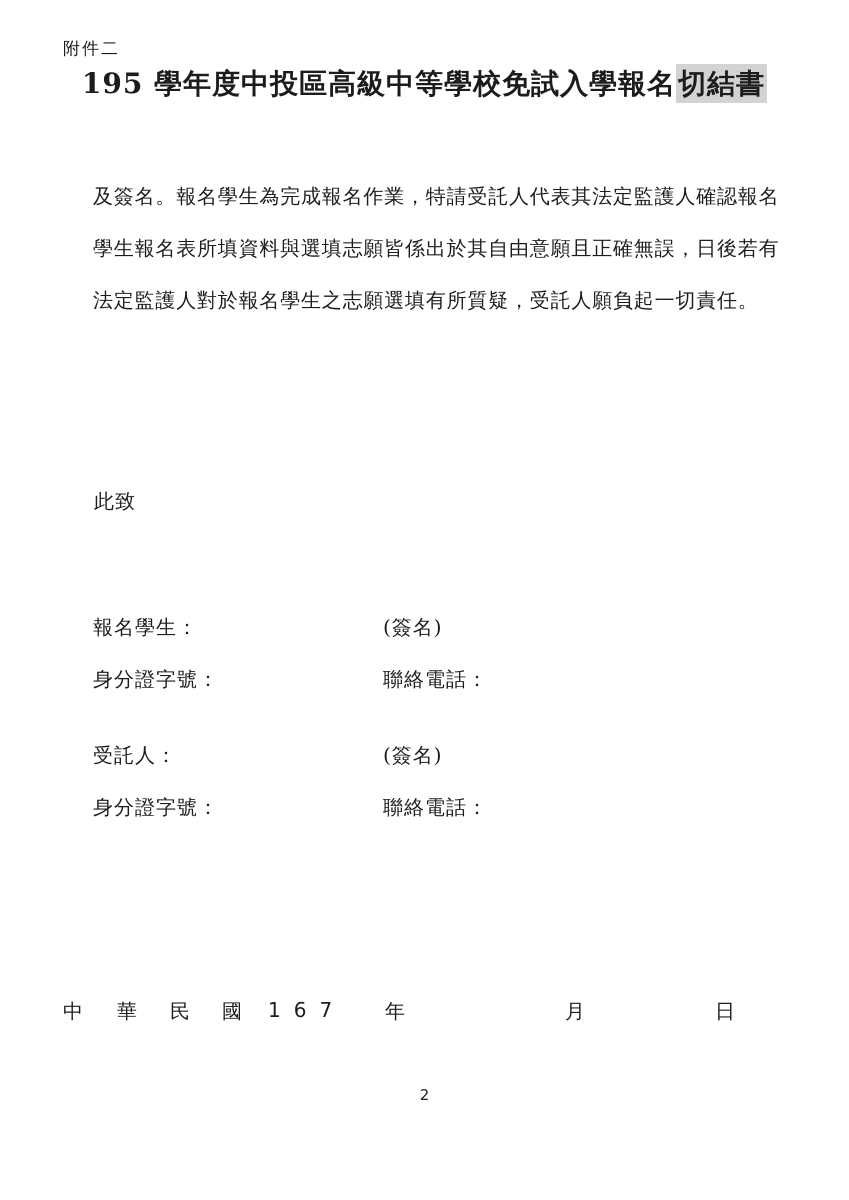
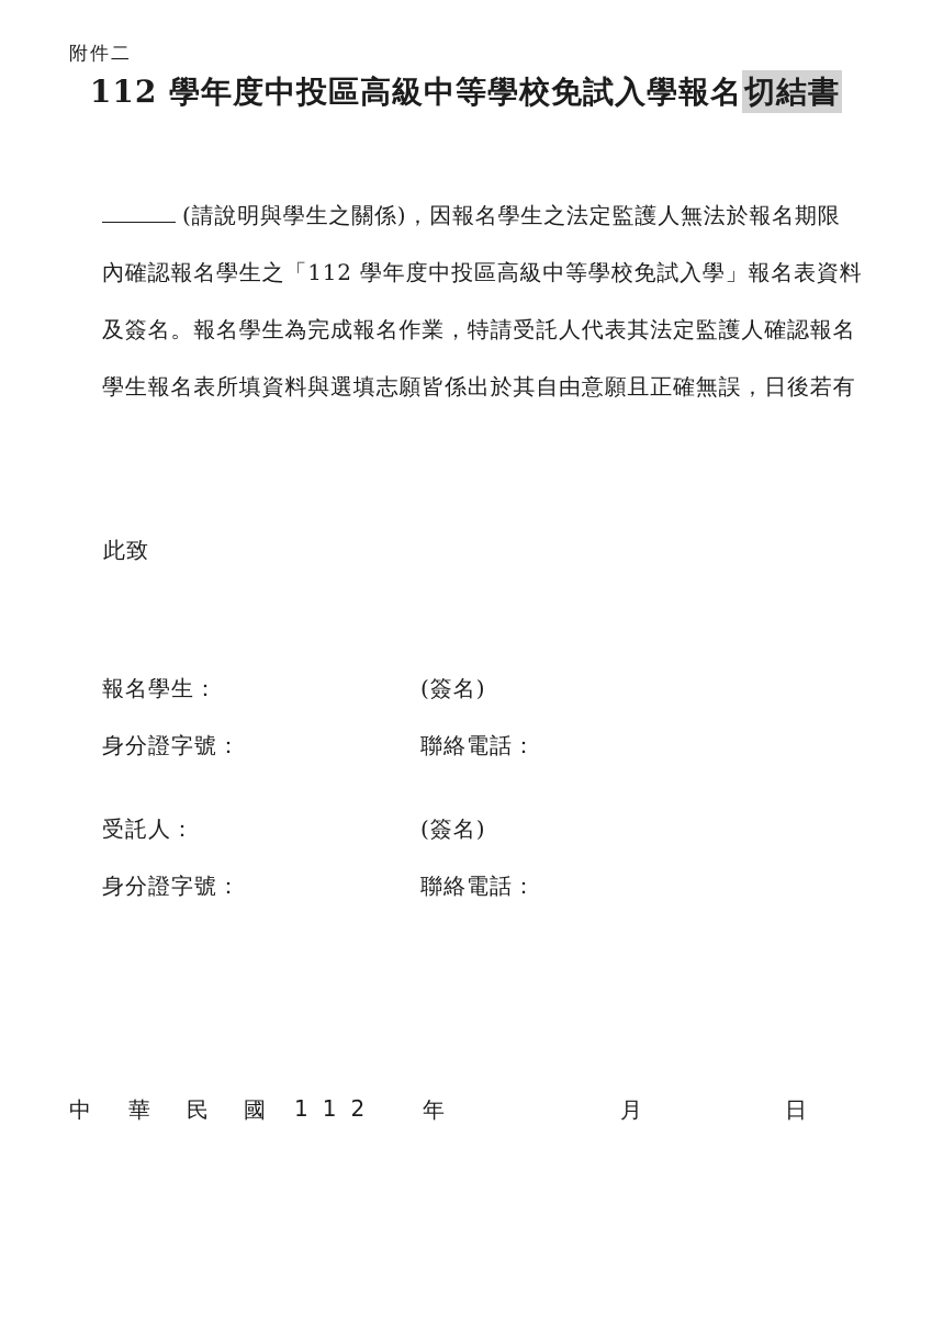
  附件二
- 195 學年度中投區高級中等學校免試入學報名切結書
+ 112 學年度中投區高級中等學校免試入學報名切結書
+ (請說明與學生之關係)，因報名學生之法定監護人無法於報名期限
+ 內確認報名學生之「112 學年度中投區高級中等學校免試入學」報名表資料
  及簽名。報名學生為完成報名作業，特請受託人代表其法定監護人確認報名
  學生報名表所填資料與選填志願皆係出於其自由意願且正確無誤，日後若有
- 法定監護人對於報名學生之志願選填有所質疑，受託人願負起一切責任。
  此致
  報名學生：
  (簽名)
  身分證字號：
  聯絡電話：
  受託人：
  (簽名)
  身分證字號：
  聯絡電話：
  中
  華
  民
  國
- 167
+ 112
  年
  月
  日
- 2
